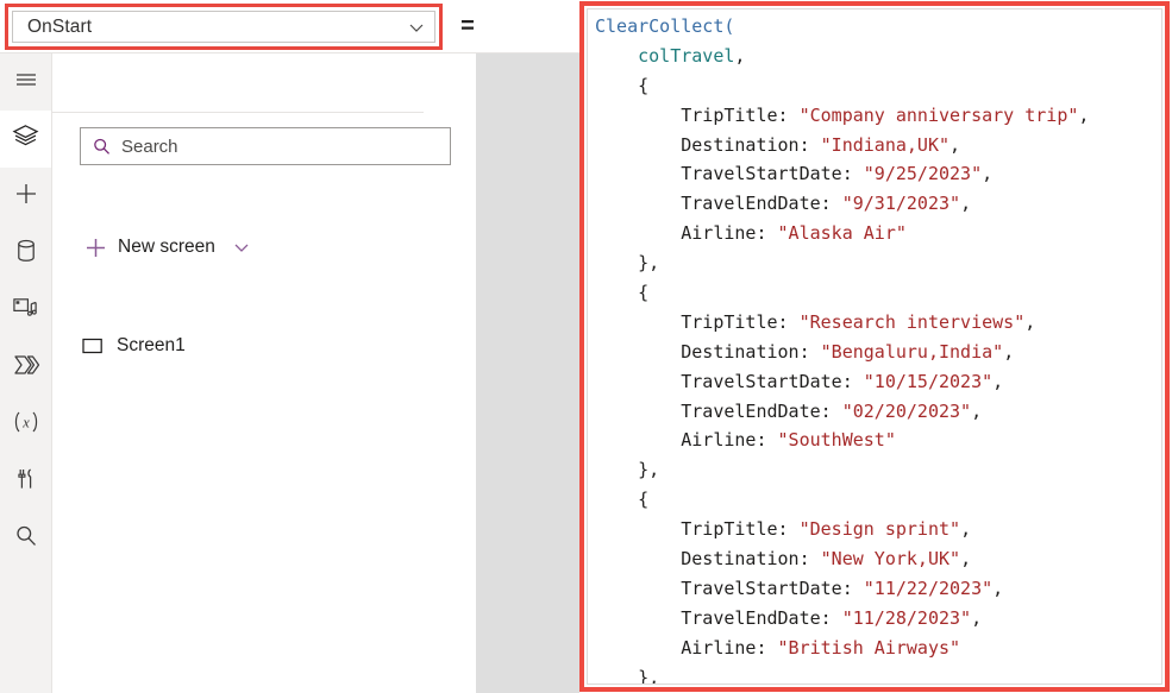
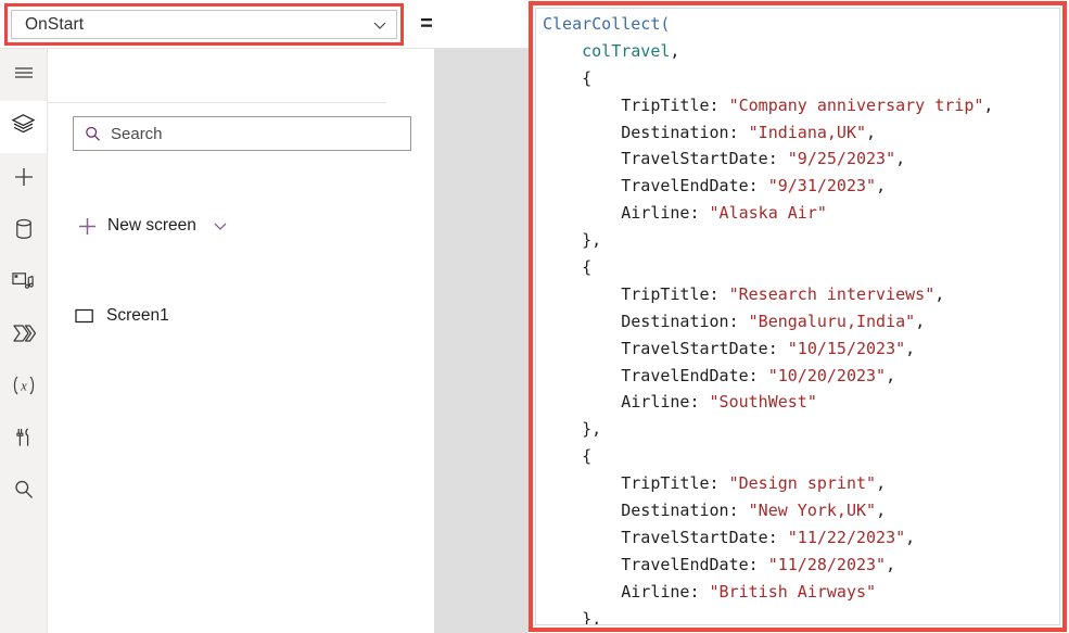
  OnStart
  =
  x
  Search
  New screen
  Screen1
  ClearCollect(
  colTravel,
  {
  TripTitle: "Company anniversary trip",
  Destination: "Indiana,UK",
  TravelStartDate: "9/25/2023",
  TravelEndDate: "9/31/2023",
  Airline: "Alaska Air"
  },
  {
  TripTitle: "Research interviews",
  Destination: "Bengaluru,India",
  TravelStartDate: "10/15/2023",
- TravelEndDate: "02/20/2023",
+ TravelEndDate: "10/20/2023",
  Airline: "SouthWest"
  },
  {
  TripTitle: "Design sprint",
  Destination: "New York,UK",
  TravelStartDate: "11/22/2023",
  TravelEndDate: "11/28/2023",
  Airline: "British Airways"
  },
